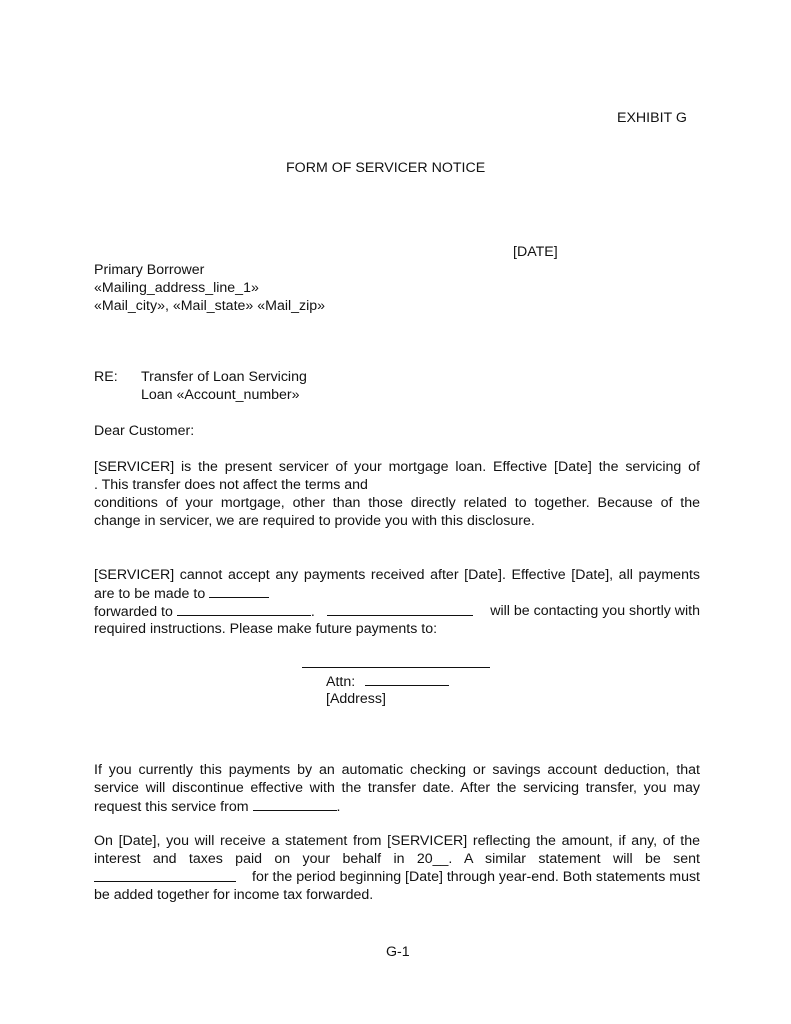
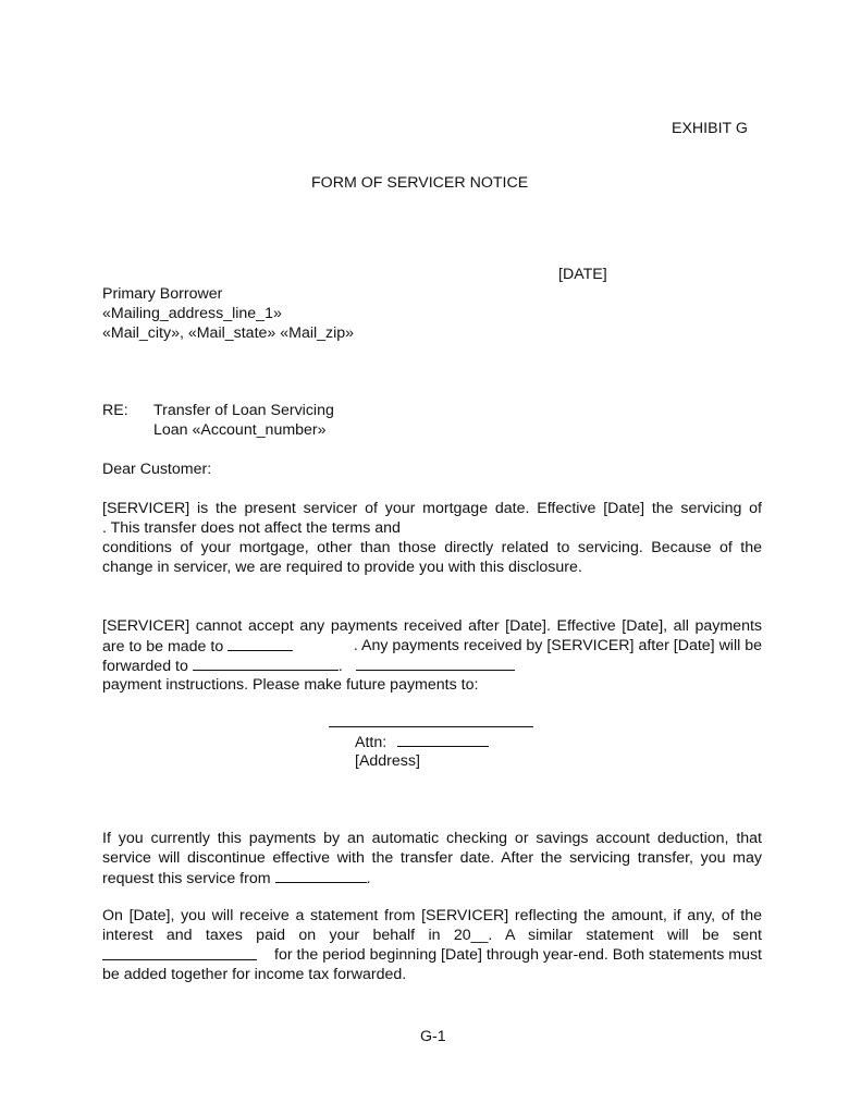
  EXHIBIT G
  FORM OF SERVICER NOTICE
  [DATE]
  Primary Borrower
  «Mailing_address_line_1»
  «Mail_city», «Mail_state» «Mail_zip»
  RE:
  Transfer of Loan Servicing
  Loan «Account_number»
  Dear Customer:
- [SERVICER] is the present servicer of your mortgage loan. Effective [Date] the servicing of
+ [SERVICER] is the present servicer of your mortgage date. Effective [Date] the servicing of
  . This transfer does not affect the terms and
- conditions of your mortgage, other than those directly related to together. Because of the
+ conditions of your mortgage, other than those directly related to servicing. Because of the
  change in servicer, we are required to provide you with this disclosure.
  [SERVICER] cannot accept any payments received after [Date]. Effective [Date], all payments
  are to be made to
+ . Any payments received by [SERVICER] after [Date] will be
  forwarded to .
- will be contacting you shortly with
- required instructions. Please make future payments to:
+ payment instructions. Please make future payments to:
  Attn:
  [Address]
  If you currently this payments by an automatic checking or savings account deduction, that
  service will discontinue effective with the transfer date. After the servicing transfer, you may
  request this service from .
  On [Date], you will receive a statement from [SERVICER] reflecting the amount, if any, of the
  interest and taxes paid on your behalf in 20__. A similar statement will be sent
  for the period beginning [Date] through year-end. Both statements must
  be added together for income tax forwarded.
  G-1
